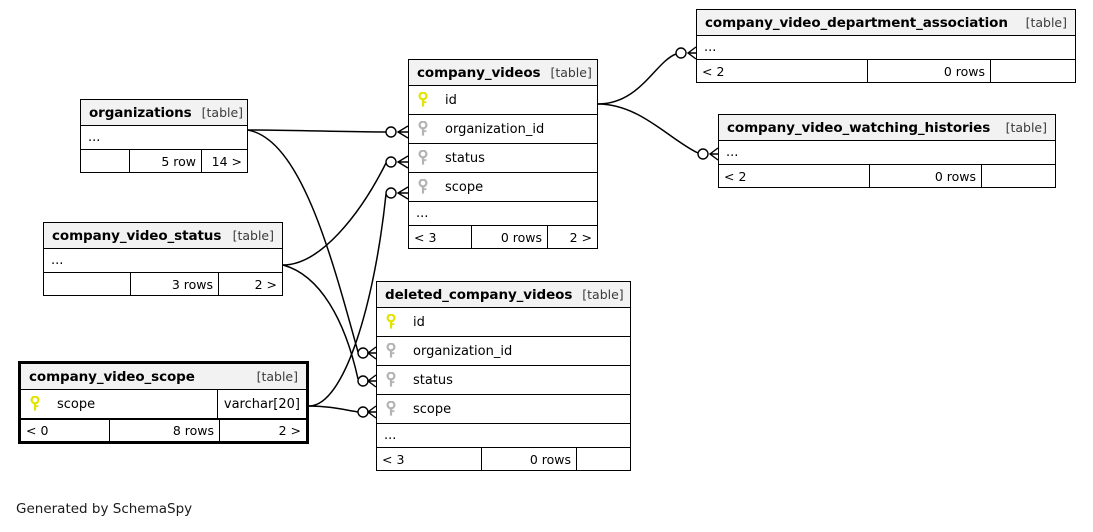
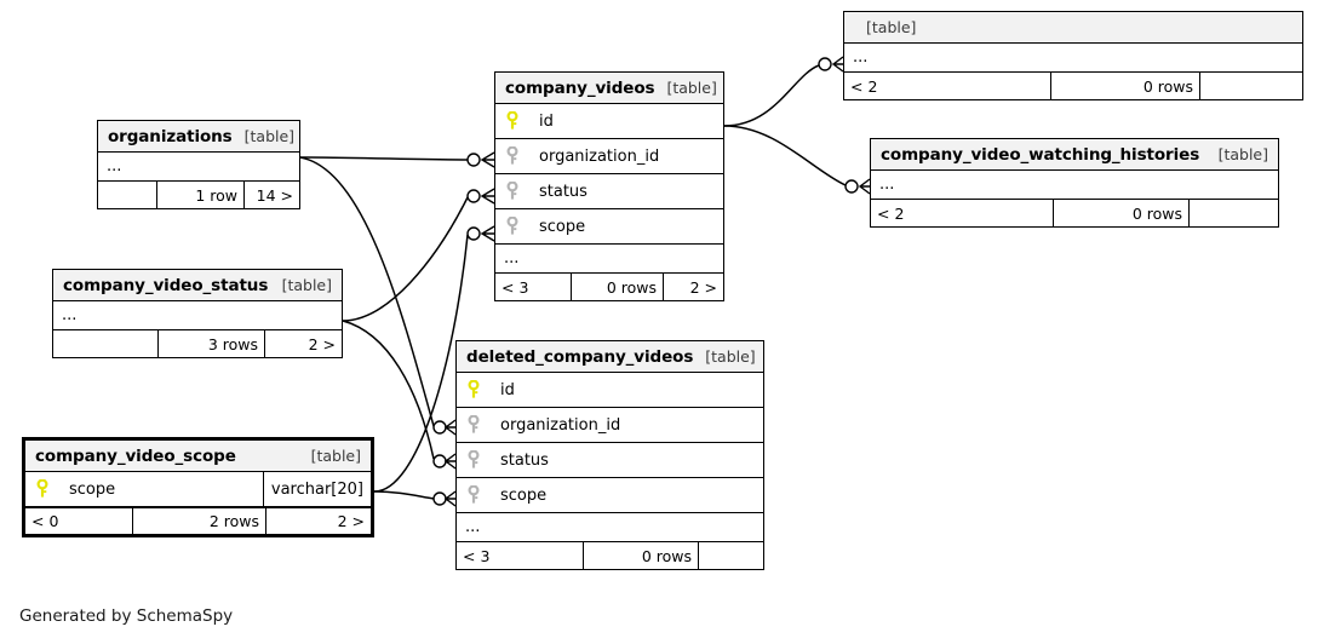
  organizations
  [table]
  ...
- 5 row
+ 1 row
  14 >
  company_video_status
  [table]
  ...
  3 rows
  2 >
  company_video_scope
  [table]
  scope
  varchar[20]
  < 0
- 8 rows
+ 2 rows
  2 >
  company_videos
  [table]
  id
  organization_id
  status
  scope
  ...
  < 3
  0 rows
  2 >
  deleted_company_videos
  [table]
  id
  organization_id
  status
  scope
  ...
  < 3
  0 rows
- company_video_department_association
  [table]
  ...
  < 2
  0 rows
  company_video_watching_histories
  [table]
  ...
  < 2
  0 rows
  Generated by SchemaSpy
